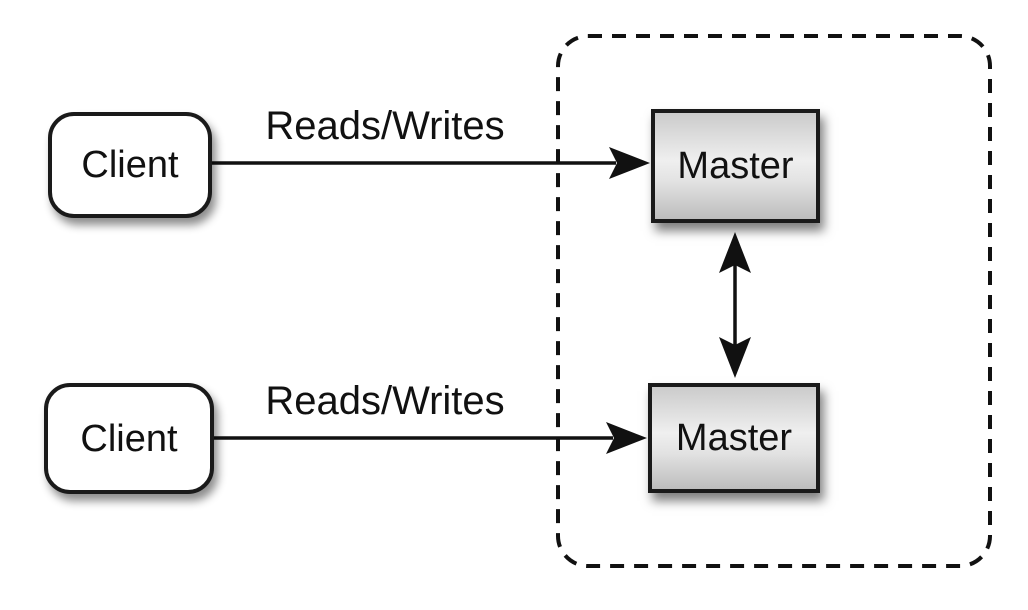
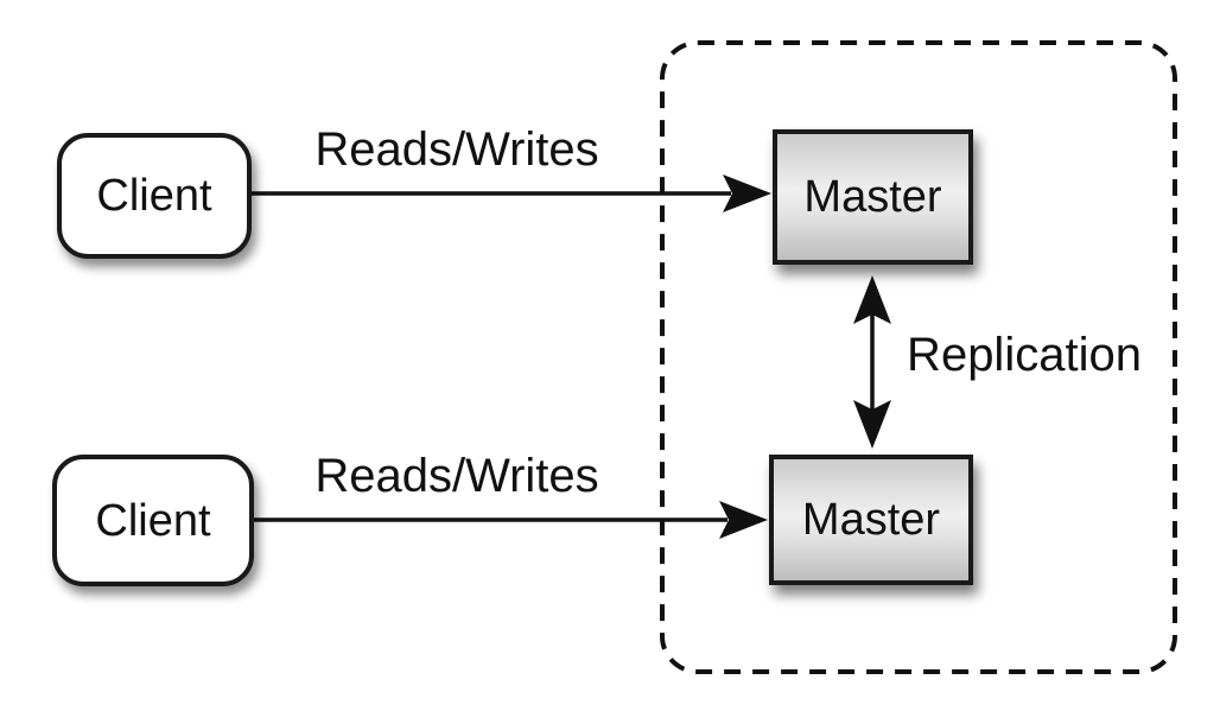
  Client
  Client
  Master
  Master
  Reads/Writes
  Reads/Writes
+ Replication
